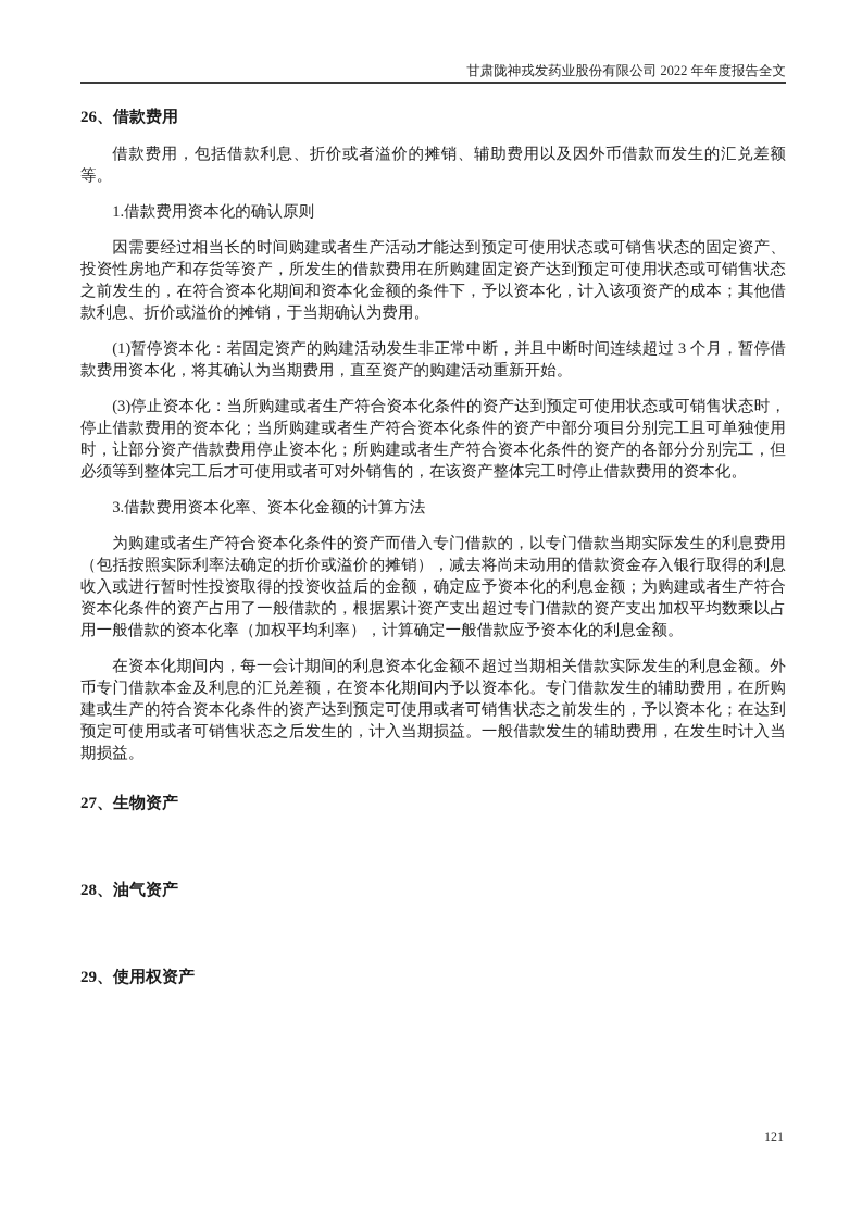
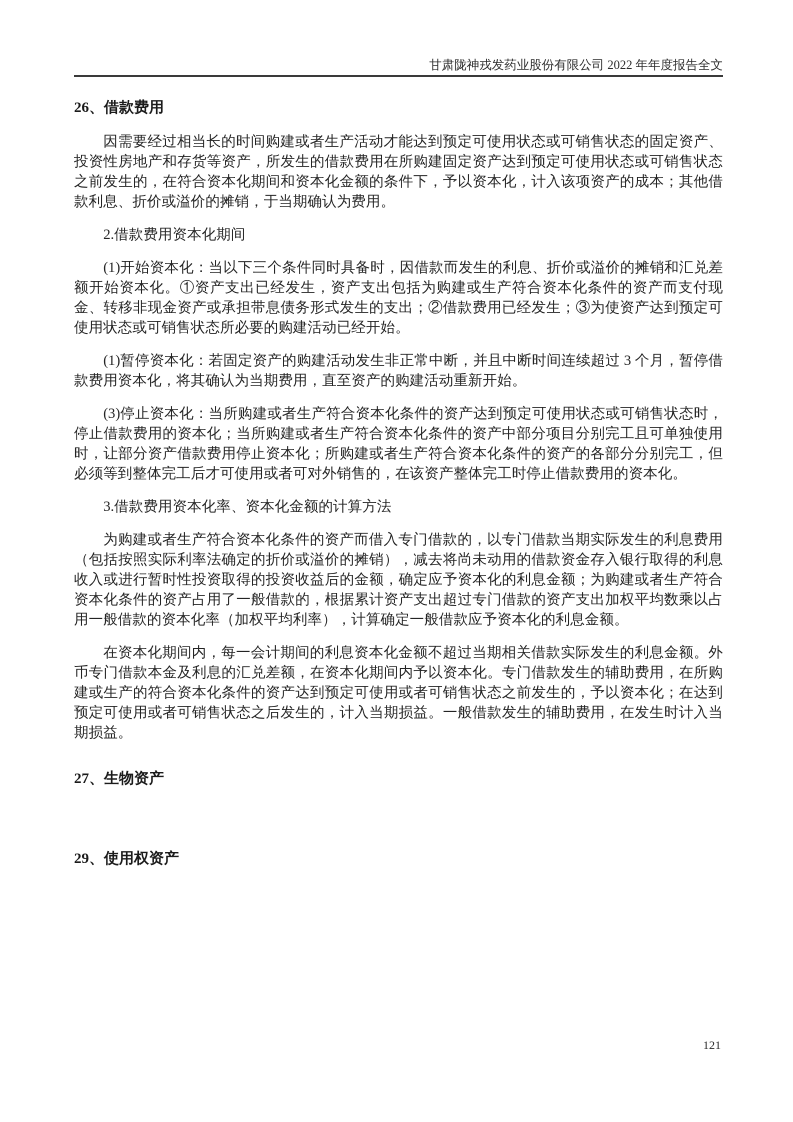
  甘肃陇神戎发药业股份有限公司 2022 年年度报告全文
  26、借款费用
- 借款费用，包括借款利息、折价或者溢价的摊销、辅助费用以及因外币借款而发生的汇兑差额等。
- 1.借款费用资本化的确认原则
  因需要经过相当长的时间购建或者生产活动才能达到预定可使用状态或可销售状态的固定资产、投资性房地产和存货等资产，所发生的借款费用在所购建固定资产达到预定可使用状态或可销售状态之前发生的，在符合资本化期间和资本化金额的条件下，予以资本化，计入该项资产的成本；其他借款利息、折价或溢价的摊销，于当期确认为费用。
+ 2.借款费用资本化期间
+ (1)开始资本化：当以下三个条件同时具备时，因借款而发生的利息、折价或溢价的摊销和汇兑差额开始资本化。①资产支出已经发生，资产支出包括为购建或生产符合资本化条件的资产而支付现金、转移非现金资产或承担带息债务形式发生的支出；②借款费用已经发生；③为使资产达到预定可使用状态或可销售状态所必要的购建活动已经开始。
  (1)暂停资本化：若固定资产的购建活动发生非正常中断，并且中断时间连续超过 3 个月，暂停借款费用资本化，将其确认为当期费用，直至资产的购建活动重新开始。
  (3)停止资本化：当所购建或者生产符合资本化条件的资产达到预定可使用状态或可销售状态时，停止借款费用的资本化；当所购建或者生产符合资本化条件的资产中部分项目分别完工且可单独使用时，让部分资产借款费用停止资本化；所购建或者生产符合资本化条件的资产的各部分分别完工，但必须等到整体完工后才可使用或者可对外销售的，在该资产整体完工时停止借款费用的资本化。
  3.借款费用资本化率、资本化金额的计算方法
  为购建或者生产符合资本化条件的资产而借入专门借款的，以专门借款当期实际发生的利息费用（包括按照实际利率法确定的折价或溢价的摊销），减去将尚未动用的借款资金存入银行取得的利息收入或进行暂时性投资取得的投资收益后的金额，确定应予资本化的利息金额；为购建或者生产符合资本化条件的资产占用了一般借款的，根据累计资产支出超过专门借款的资产支出加权平均数乘以占用一般借款的资本化率（加权平均利率），计算确定一般借款应予资本化的利息金额。
  在资本化期间内，每一会计期间的利息资本化金额不超过当期相关借款实际发生的利息金额。外币专门借款本金及利息的汇兑差额，在资本化期间内予以资本化。专门借款发生的辅助费用，在所购建或生产的符合资本化条件的资产达到预定可使用或者可销售状态之前发生的，予以资本化；在达到预定可使用或者可销售状态之后发生的，计入当期损益。一般借款发生的辅助费用，在发生时计入当期损益。
  27、生物资产
- 28、油气资产
  29、使用权资产
  121
